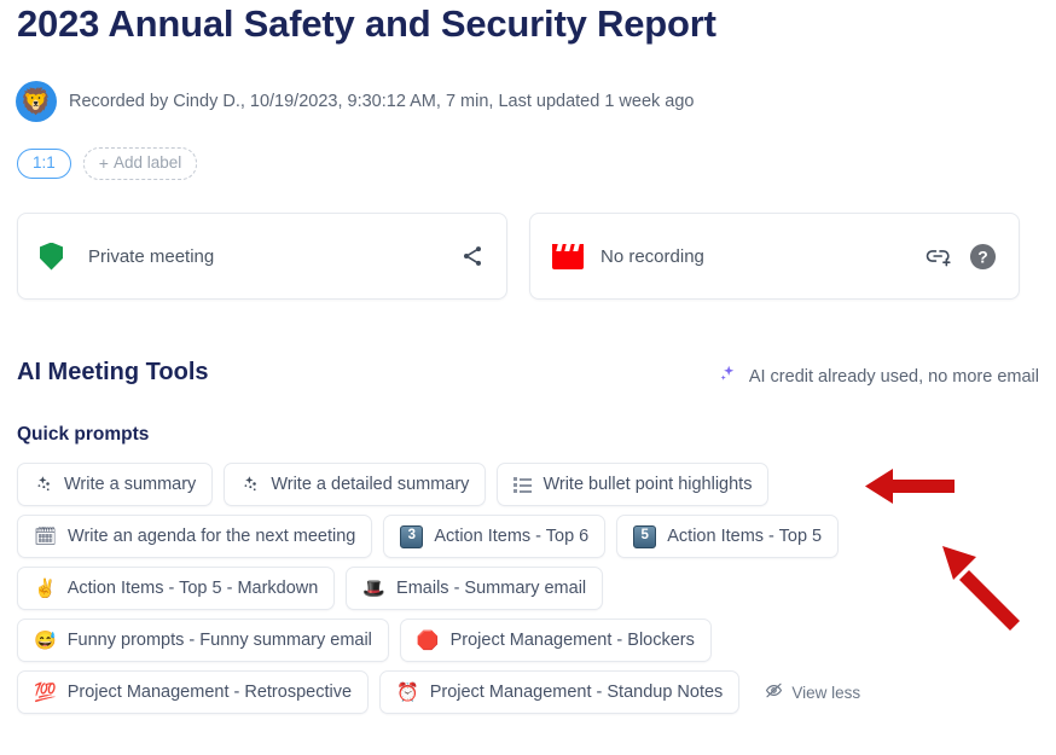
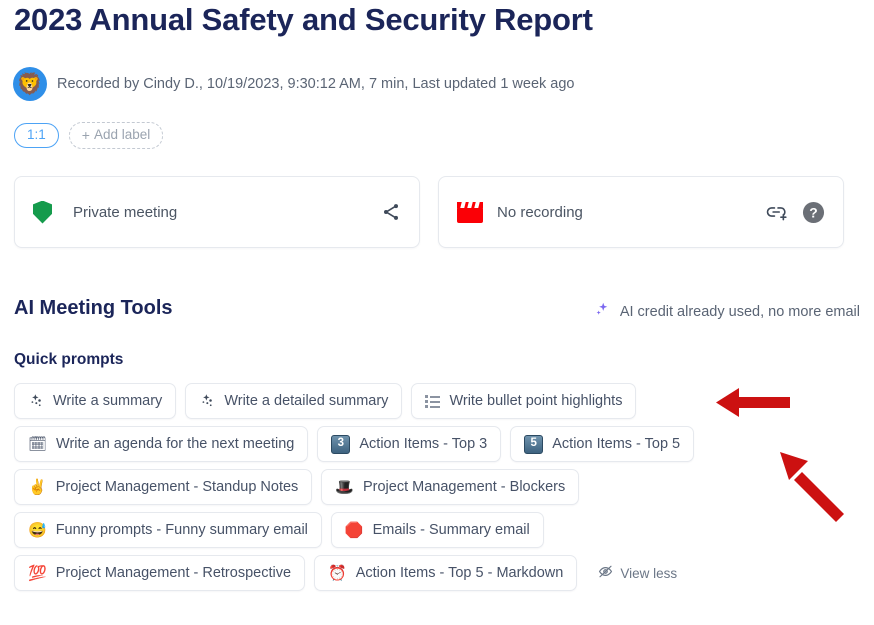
  2023 Annual Safety and Security Report
  🦁
  Recorded by Cindy D., 10/19/2023, 9:30:12 AM, 7 min, Last updated 1 week ago
  1:1
  +
  Add label
  Private meeting
  No recording
  ?
  AI Meeting Tools
  AI credit already used, no more email
  Quick prompts
  Write a summary
  Write a detailed summary
  Write bullet point highlights
  🗓
  Write an agenda for the next meeting
  3
- Action Items - Top 6
+ Action Items - Top 3
  5
  Action Items - Top 5
  ✌️
- Action Items - Top 5 - Markdown
+ Project Management - Standup Notes
  🎩
- Emails - Summary email
+ Project Management - Blockers
  😅
  Funny prompts - Funny summary email
  🛑
- Project Management - Blockers
+ Emails - Summary email
  💯
  Project Management - Retrospective
  ⏰
- Project Management - Standup Notes
+ Action Items - Top 5 - Markdown
  View less
